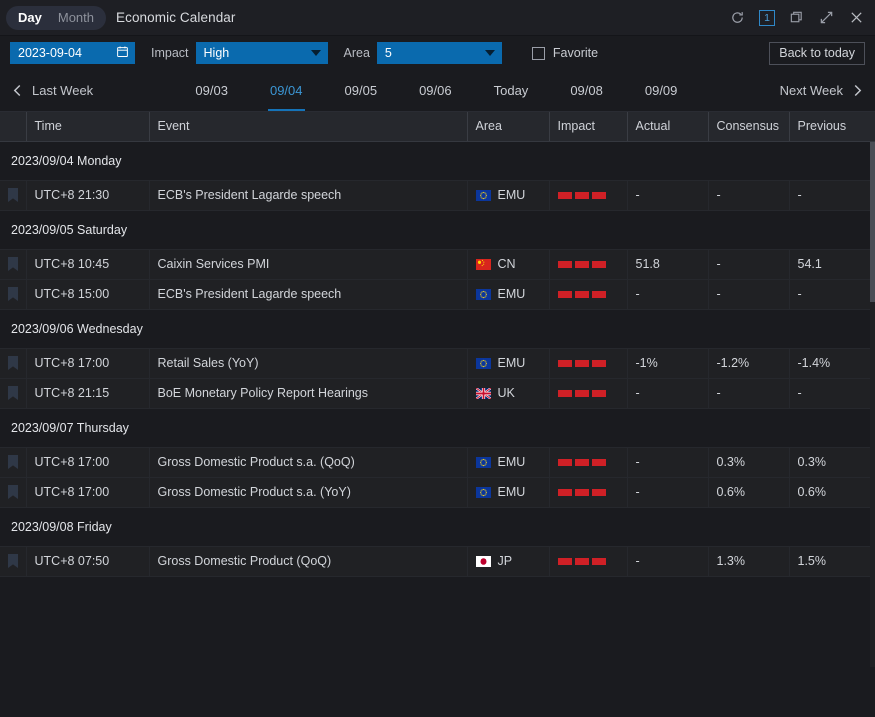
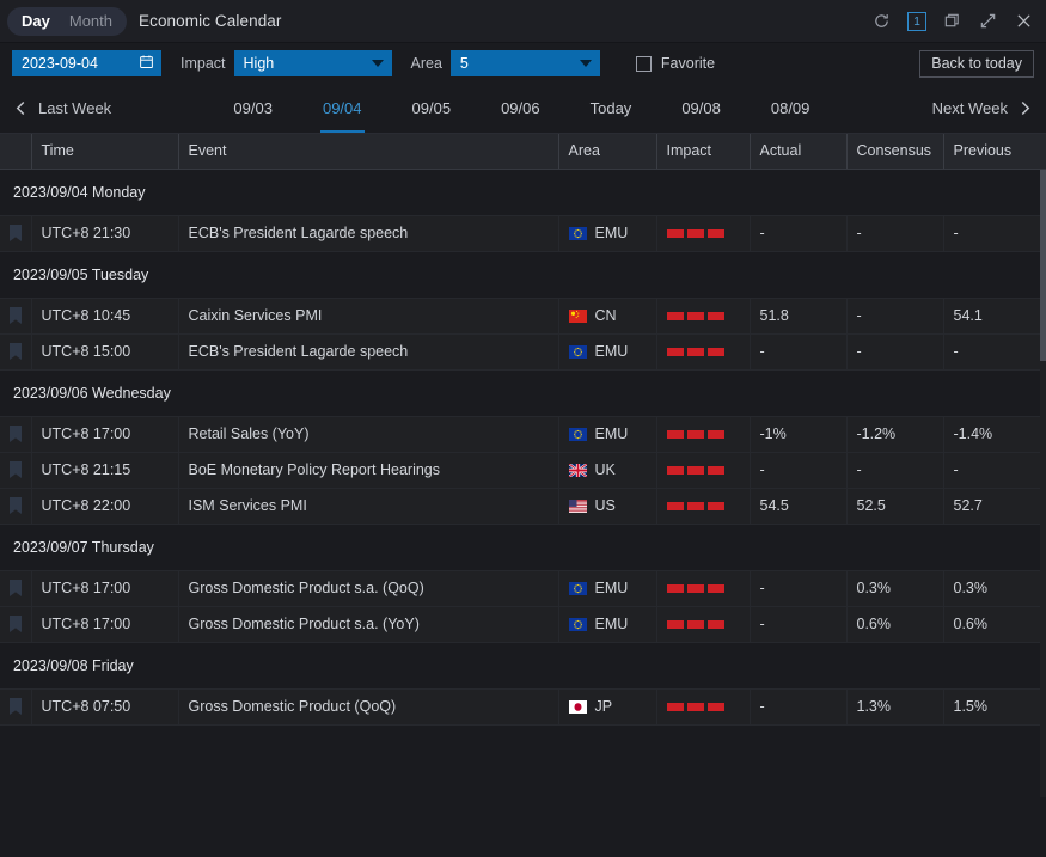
  Day
  Month
  Economic Calendar
  1
  2023-09-04
  Impact
  High
  Area
  5
  Favorite
  Back to today
  Last Week
  09/03
  09/04
  09/05
  09/06
  Today
  09/08
- 09/09
+ 08/09
  Next Week
  	Time	Event	Area	Impact	Actual	Consensus	Previous
  2023/09/04 Monday
  	UTC+8 21:30	ECB's President Lagarde speech	EMU		-	-	-
- 2023/09/05 Saturday
+ 2023/09/05 Tuesday
  	UTC+8 10:45	Caixin Services PMI	CN		51.8	-	54.1
  	UTC+8 15:00	ECB's President Lagarde speech	EMU		-	-	-
  2023/09/06 Wednesday
  	UTC+8 17:00	Retail Sales (YoY)	EMU		-1%	-1.2%	-1.4%
  	UTC+8 21:15	BoE Monetary Policy Report Hearings	UK		-	-	-
+ 	UTC+8 22:00	ISM Services PMI	US		54.5	52.5	52.7
  2023/09/07 Thursday
  	UTC+8 17:00	Gross Domestic Product s.a. (QoQ)	EMU		-	0.3%	0.3%
  	UTC+8 17:00	Gross Domestic Product s.a. (YoY)	EMU		-	0.6%	0.6%
  2023/09/08 Friday
  	UTC+8 07:50	Gross Domestic Product (QoQ)	JP		-	1.3%	1.5%
